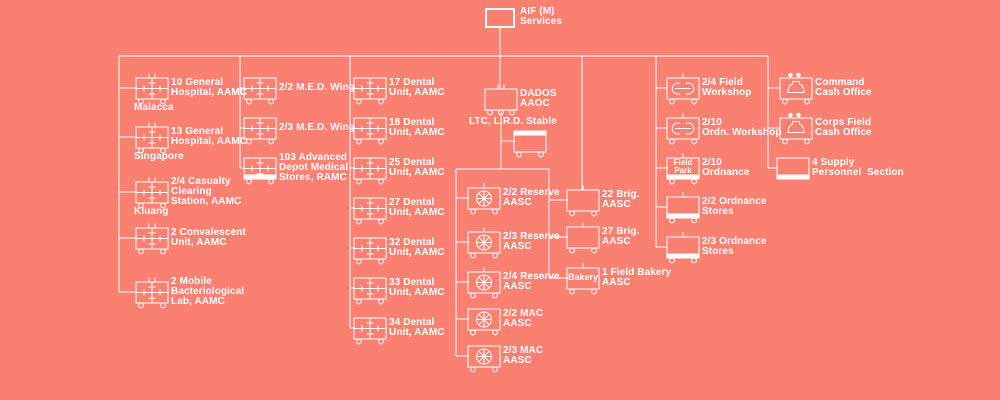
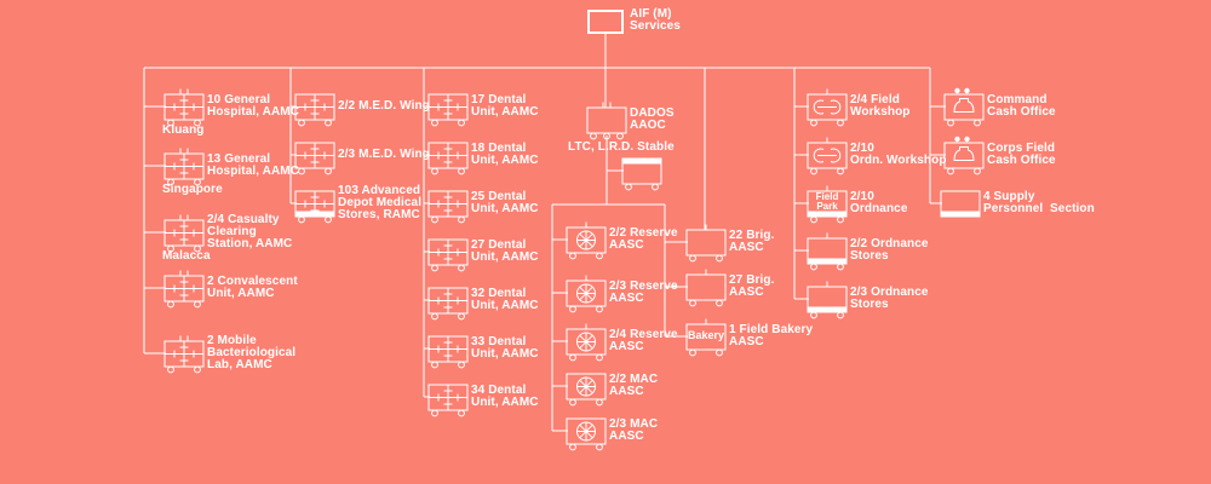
  AIF (M)
  Services
  LTC, L.R.D. Stable
  10 General
  Hospital, AAMC
- Malacca
+ Kluang
  13 General
  Hospital, AAMC
  Singapore
  2/4 Casualty
  Clearing
  Station, AAMC
- Kluang
+ Malacca
  2 Convalescent
  Unit, AAMC
  2 Mobile
  Bacteriological
  Lab, AAMC
  2/2 M.E.D. Wing
  2/3 M.E.D. Wing
  103 Advanced
  Depot Medical
  Stores, RAMC
  17 Dental
  Unit, AAMC
  18 Dental
  Unit, AAMC
  25 Dental
  Unit, AAMC
  27 Dental
  Unit, AAMC
  32 Dental
  Unit, AAMC
  33 Dental
  Unit, AAMC
  34 Dental
  Unit, AAMC
  DADOS
  AAOC
  2/2 Reserve
  AASC
  2/3 Reserve
  AASC
  2/4 Reserve
  AASC
  2/2 MAC
  AASC
  2/3 MAC
  AASC
  22 Brig.
  AASC
  27 Brig.
  AASC
  1 Field Bakery
  AASC
  Bakery
  2/4 Field
  Workshop
  2/10
  Ordn. Workshop
  2/10
  Ordnance
  Field
  Park
  2/2 Ordnance
  Stores
  2/3 Ordnance
  Stores
  Command
  Cash Office
  Corps Field
  Cash Office
  4 Supply
  Personnel Section
